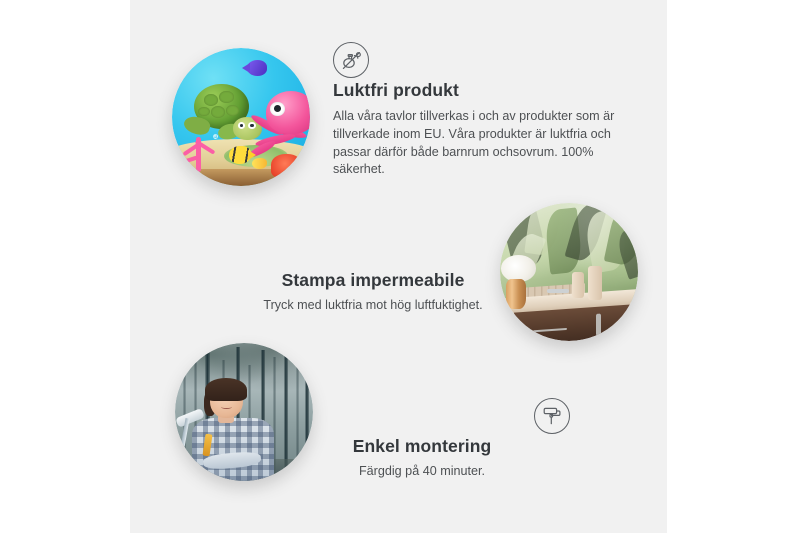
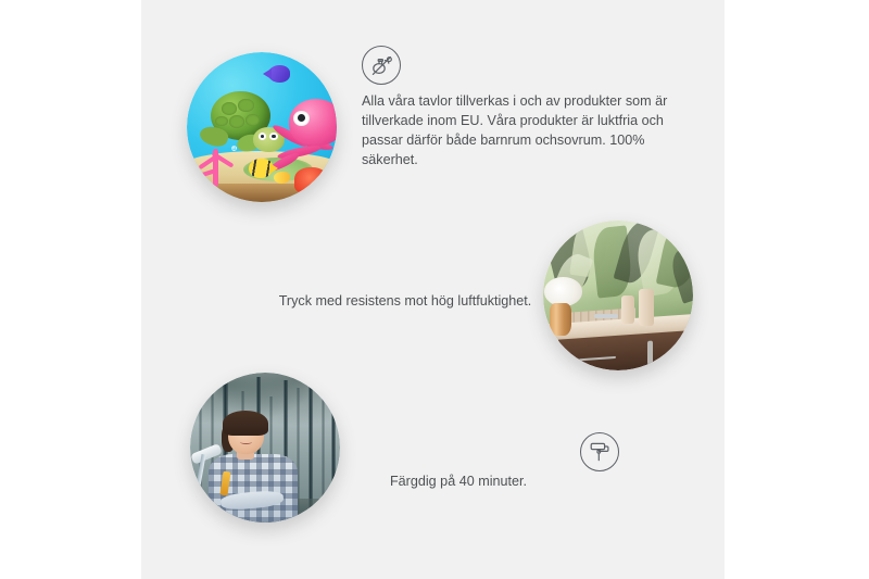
- Luktfri produkt
  Alla våra tavlor tillverkas i och av produkter som är tillverkade inom EU. Våra produkter är luktfria och passar därför både barnrum ochsovrum. 100% säkerhet.
- Stampa impermeabile
- Tryck med luktfria mot hög luftfuktighet.
+ Tryck med resistens mot hög luftfuktighet.
- Enkel montering
  Färgdig på 40 minuter.
